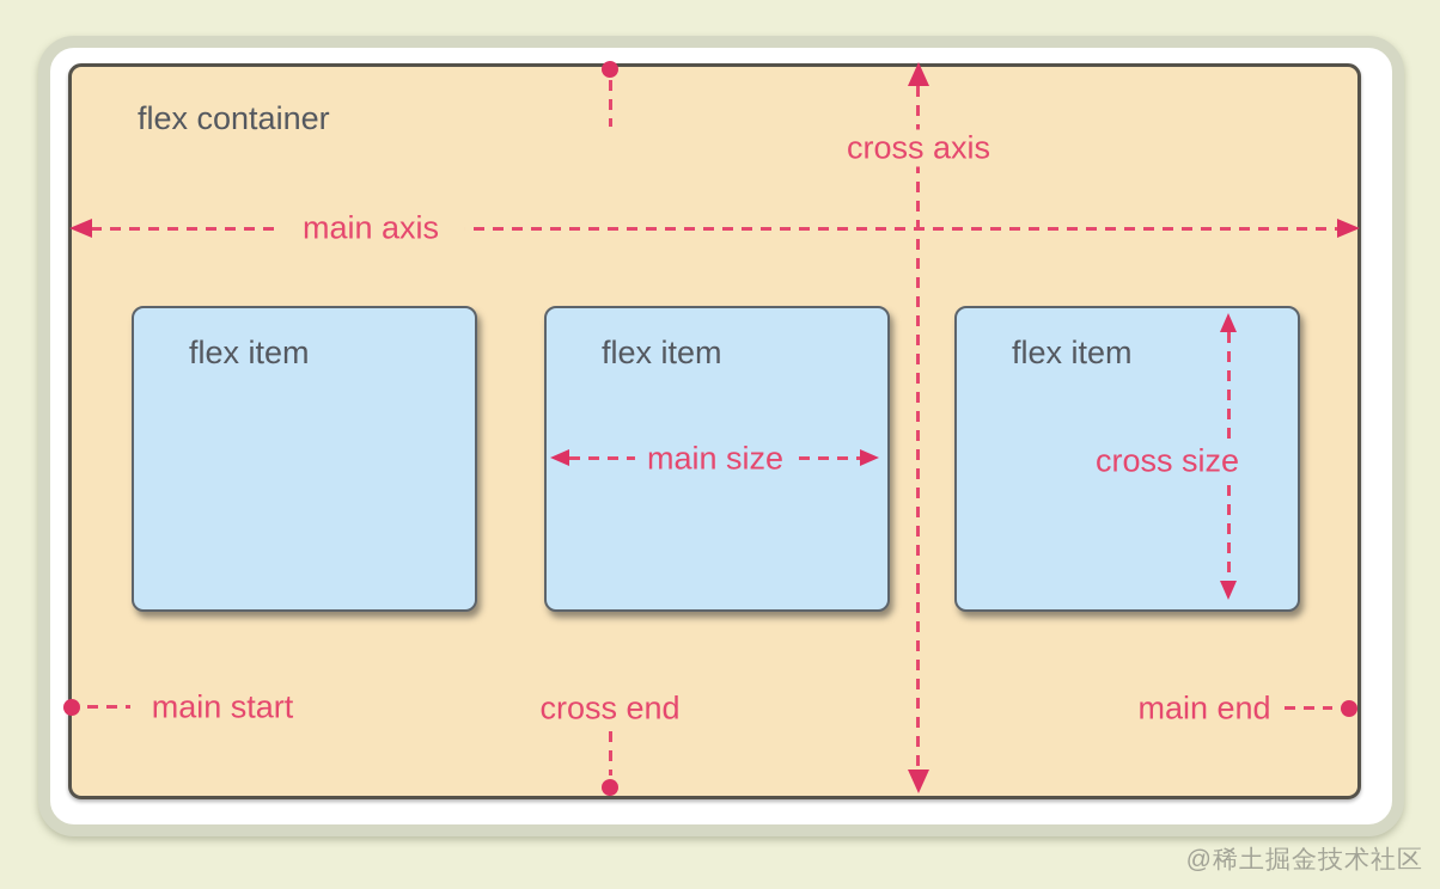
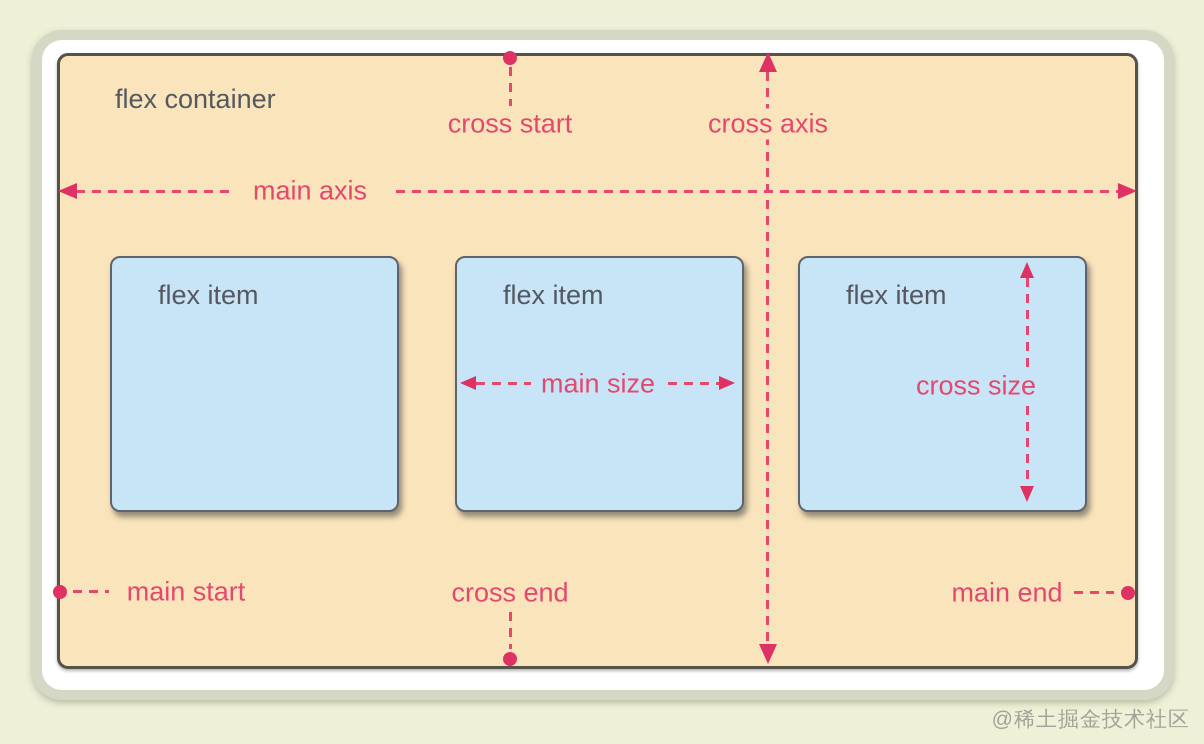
  flex container
+ cross start
  cross axis
  main axis
  flex item
  flex item
  main size
  flex item
  cross size
  main start
  cross end
  main end
  @稀土掘金技术社区
